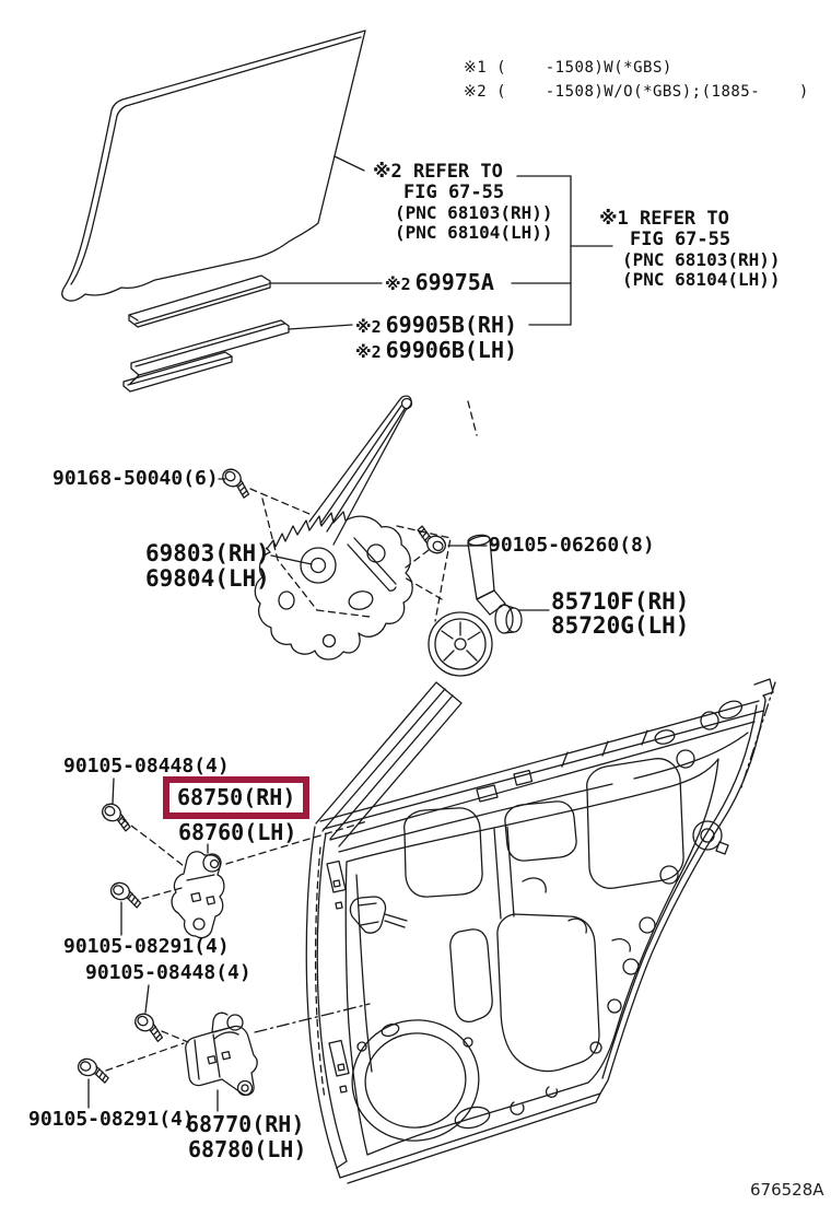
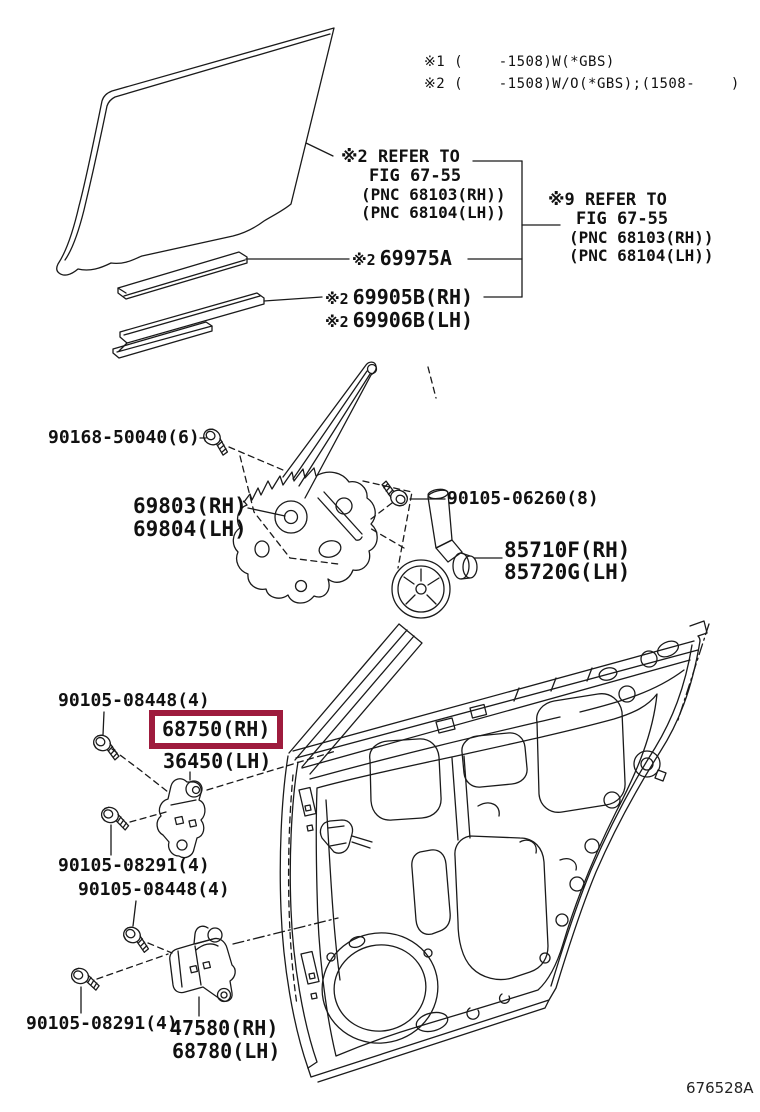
  ※1 ( -1508)W(*GBS)
- ※2 ( -1508)W/O(*GBS);(1885- )
+ ※2 ( -1508)W/O(*GBS);(1508- )
  ※2 REFER TO
  FIG 67-55
  (PNC 68103(RH))
  (PNC 68104(LH))
- ※1 REFER TO
+ ※9 REFER TO
  FIG 67-55
  (PNC 68103(RH))
  (PNC 68104(LH))
  ※2
  69975A
  ※2
  69905B(RH)
  ※2
  69906B(LH)
  90168-50040(6)
  69803(RH)
  69804(LH)
  90105-06260(8)
  85710F(RH)
  85720G(LH)
  90105-08448(4)
  68750(RH)
- 68760(LH)
+ 36450(LH)
  90105-08291(4)
  90105-08448(4)
  90105-08291(4)
- 68770(RH)
+ 47580(RH)
  68780(LH)
  676528A
